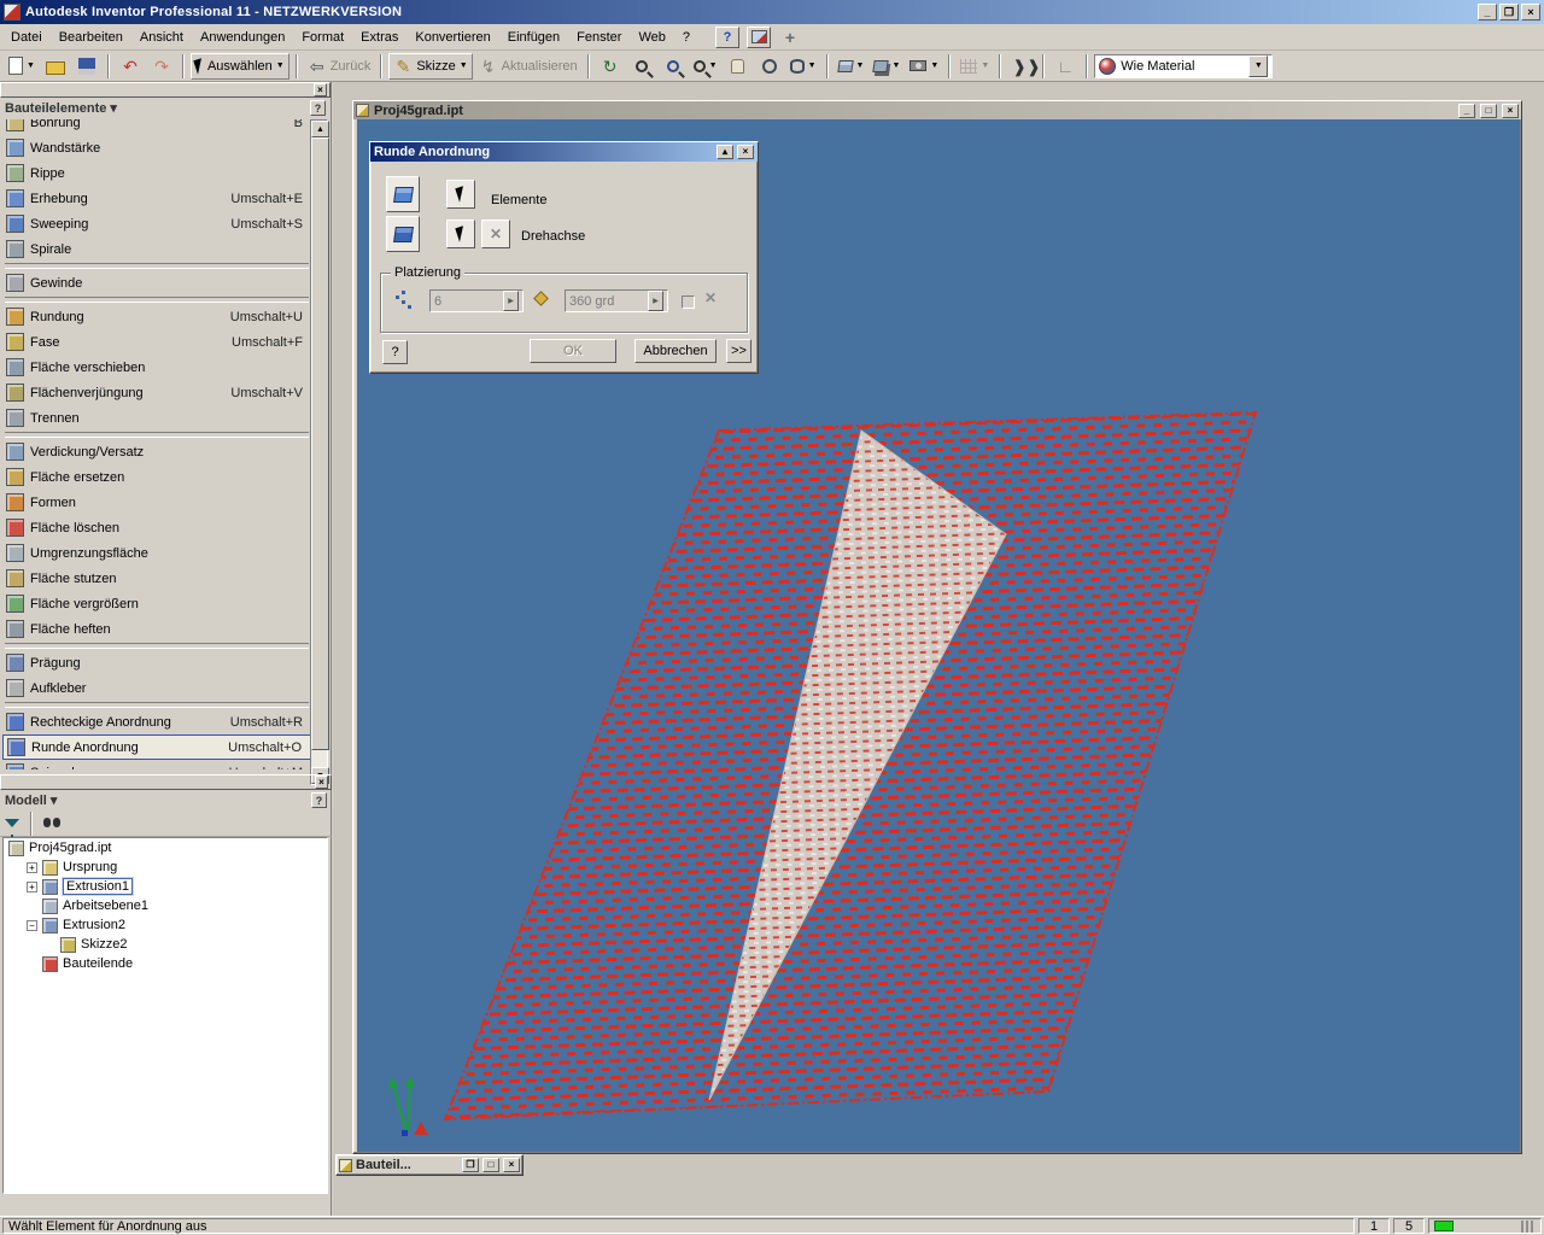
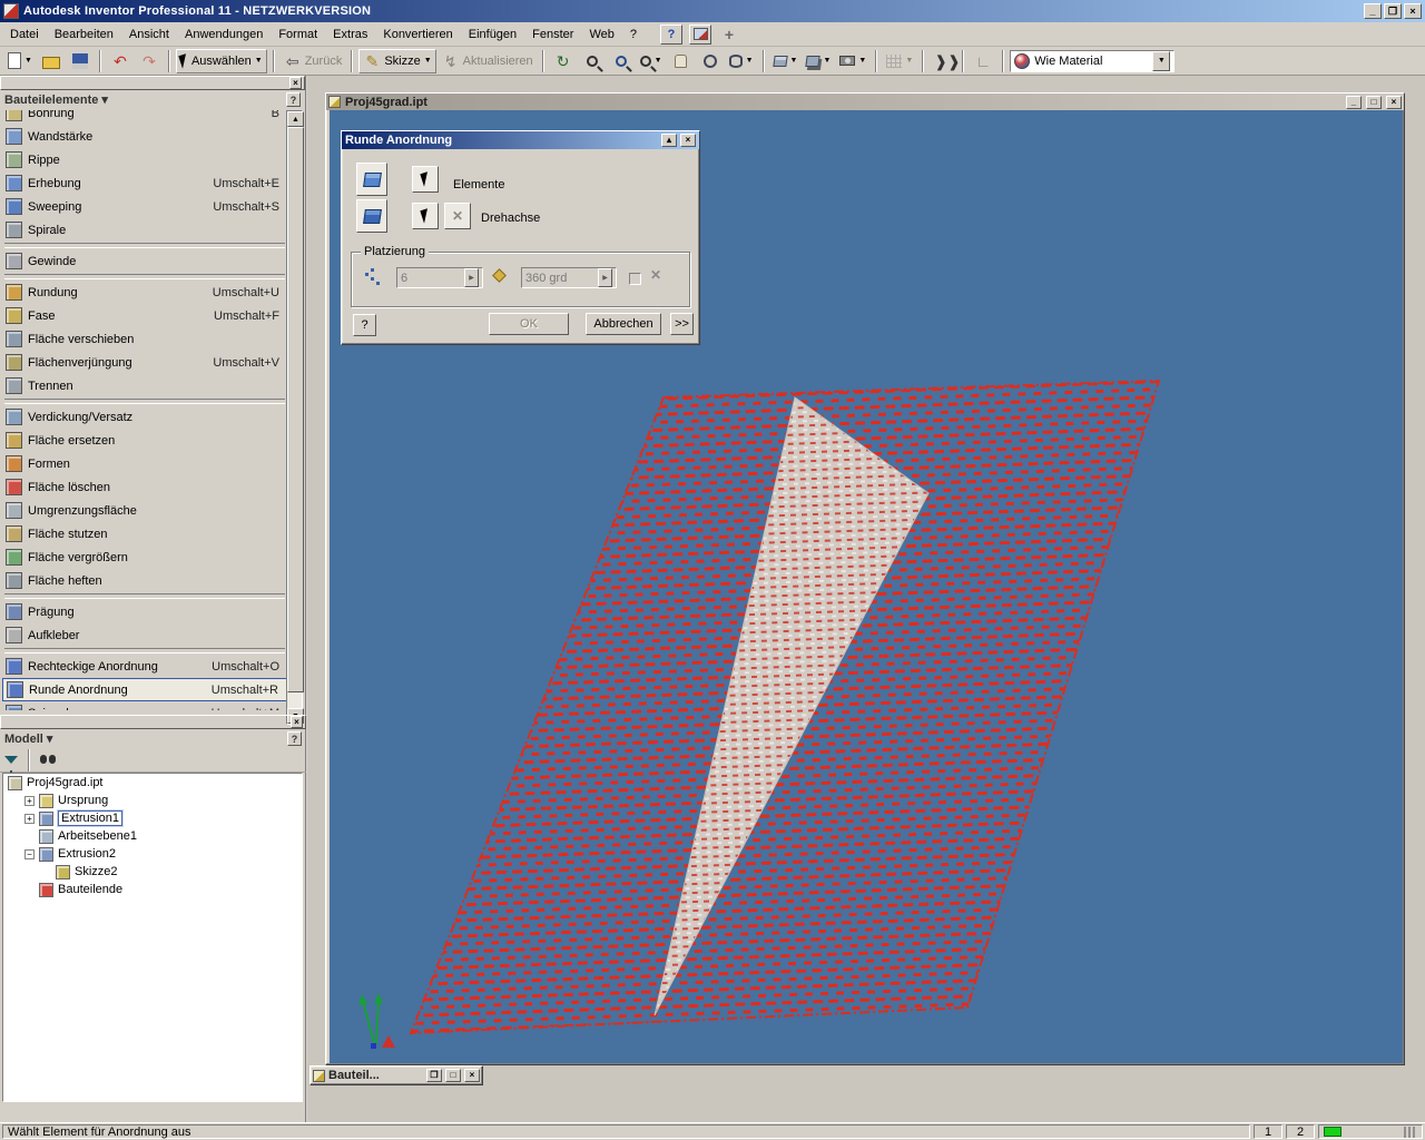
  Autodesk Inventor Professional 11 - NETZWERKVERSION
  _
  ❐
  ×
  Datei
  Bearbeiten
  Ansicht
  Anwendungen
  Format
  Extras
  Konvertieren
  Einfügen
  Fenster
  Web
  ?
  ?
  +
  ↶
  ↷
  Auswählen
  ⇦
  Zurück
  ✎
  Skizze
  ↯
  Aktualisieren
  ↻
  ❱❱
  ∟
  Wie Material
  ×
  Bauteilelemente ▾
  ?
  Bohrung
  B
  Wandstärke
  Rippe
  Erhebung
  Umschalt+E
  Sweeping
  Umschalt+S
  Spirale
  Gewinde
  Rundung
  Umschalt+U
  Fase
  Umschalt+F
  Fläche verschieben
  Flächenverjüngung
  Umschalt+V
  Trennen
  Verdickung/Versatz
  Fläche ersetzen
  Formen
  Fläche löschen
  Umgrenzungsfläche
  Fläche stutzen
  Fläche vergrößern
  Fläche heften
  Prägung
  Aufkleber
  Rechteckige Anordnung
- Umschalt+R
+ Umschalt+O
  Runde Anordnung
- Umschalt+O
+ Umschalt+R
  ×
  Modell ▾
  ?
  Proj45grad.ipt
  +
  Ursprung
  +
  Extrusion1
  Arbeitsebene1
  −
  Extrusion2
  Skizze2
  Bauteilende
  Proj45grad.ipt
  _
  □
  ×
  Runde Anordnung
  ▴
  ×
  Elemente
  ✕
  Drehachse
  Platzierung
  6
  360 grd
  ✕
  ?
  OK
  Abbrechen
  >>
  Bauteil...
  ❐
  □
  ×
  Wählt Element für Anordnung aus
  1
- 5
+ 2
